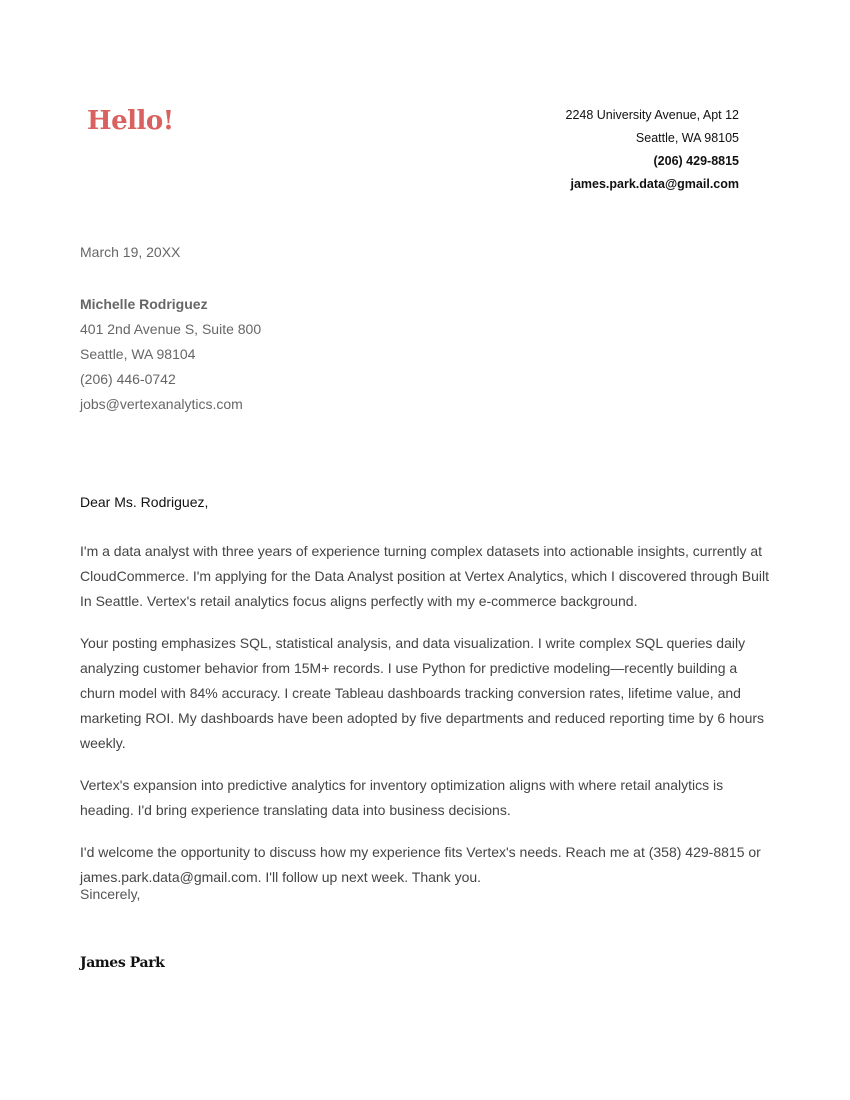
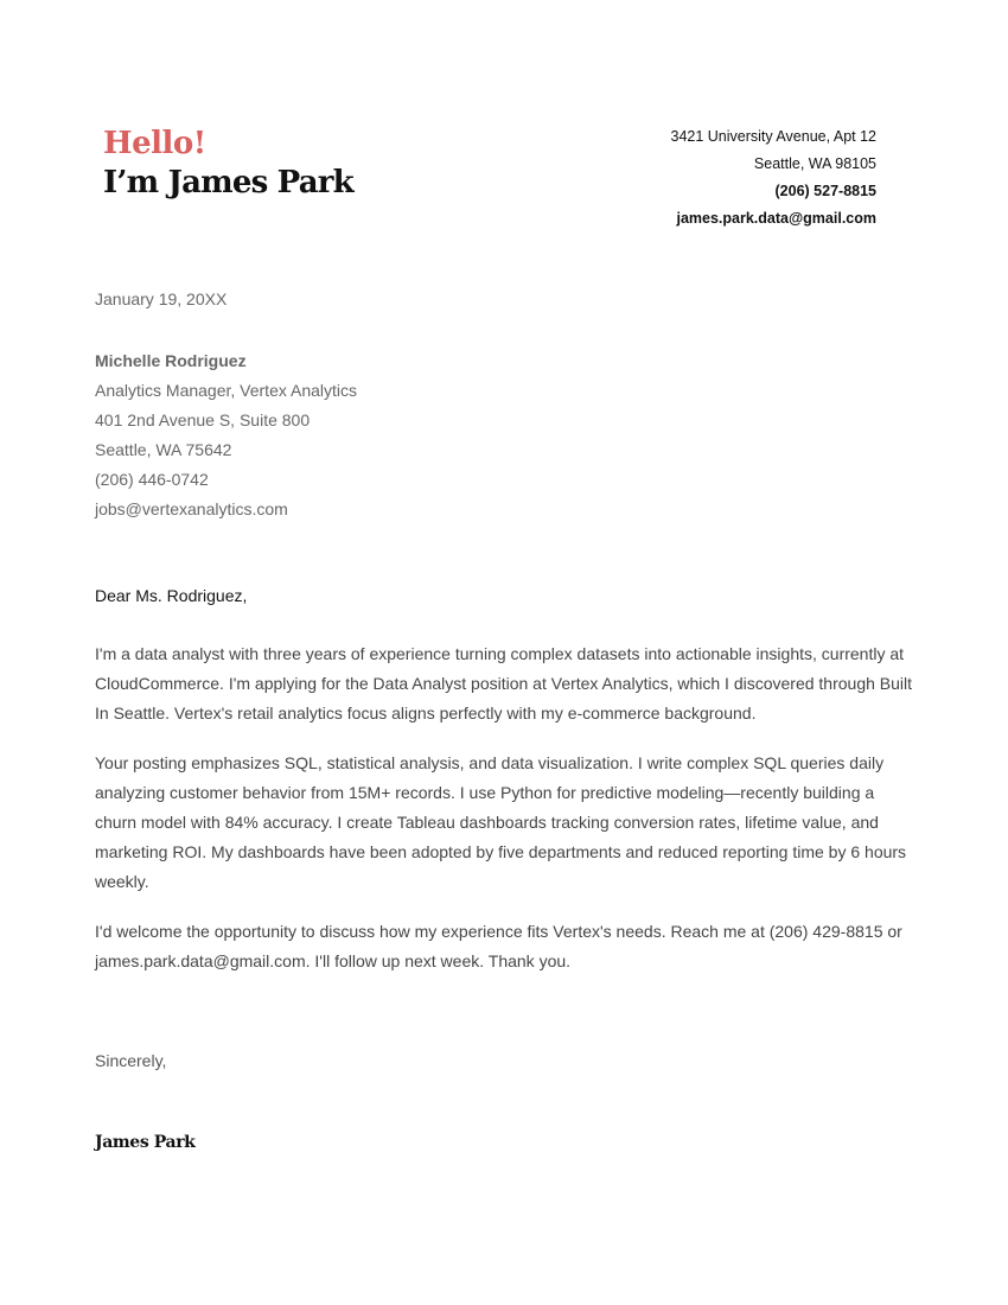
  Hello!
+ I’m James Park
- 2248 University Avenue, Apt 12
+ 3421 University Avenue, Apt 12
  Seattle, WA 98105
- (206) 429-8815
+ (206) 527-8815
  james.park.data@gmail.com
- March 19, 20XX
+ January 19, 20XX
  Michelle Rodriguez
+ Analytics Manager, Vertex Analytics
  401 2nd Avenue S, Suite 800
- Seattle, WA 98104
+ Seattle, WA 75642
  (206) 446-0742
  jobs@vertexanalytics.com
  Dear Ms. Rodriguez,
  I'm a data analyst with three years of experience turning complex datasets into actionable insights, currently at CloudCommerce. I'm applying for the Data Analyst position at Vertex Analytics, which I discovered through Built In Seattle. Vertex's retail analytics focus aligns perfectly with my e-commerce background.
  Your posting emphasizes SQL, statistical analysis, and data visualization. I write complex SQL queries daily analyzing customer behavior from 15M+ records. I use Python for predictive modeling—recently building a churn model with 84% accuracy. I create Tableau dashboards tracking conversion rates, lifetime value, and marketing ROI. My dashboards have been adopted by five departments and reduced reporting time by 6 hours weekly.
- Vertex's expansion into predictive analytics for inventory optimization aligns with where retail analytics is heading. I'd bring experience translating data into business decisions.
- I'd welcome the opportunity to discuss how my experience fits Vertex's needs. Reach me at (358) 429-8815 or james.park.data@gmail.com. I'll follow up next week. Thank you.
+ I'd welcome the opportunity to discuss how my experience fits Vertex's needs. Reach me at (206) 429-8815 or james.park.data@gmail.com. I'll follow up next week. Thank you.
  Sincerely,
  James Park
